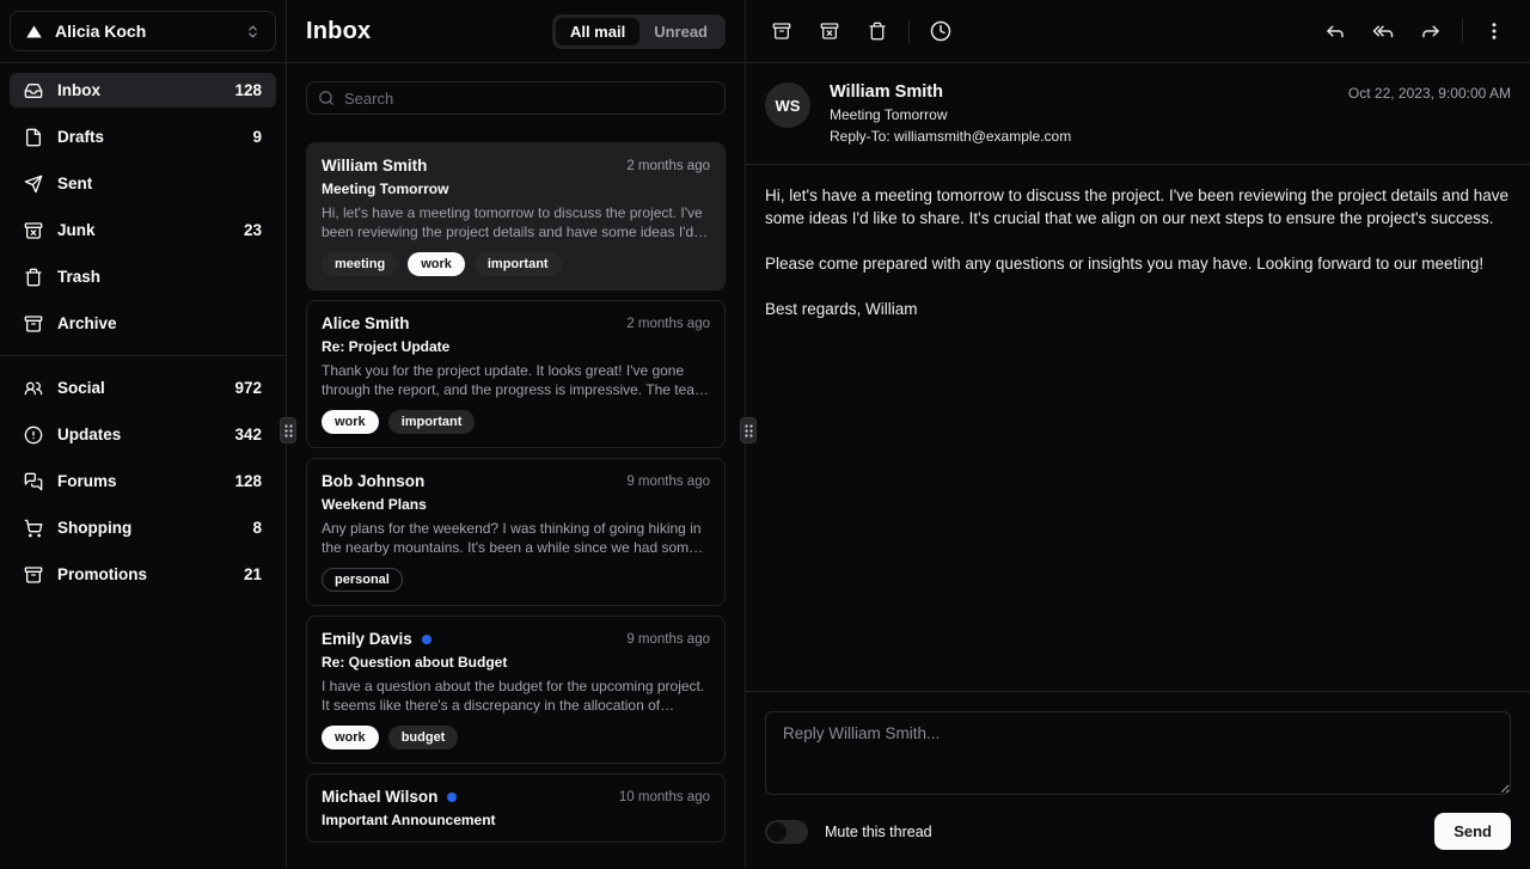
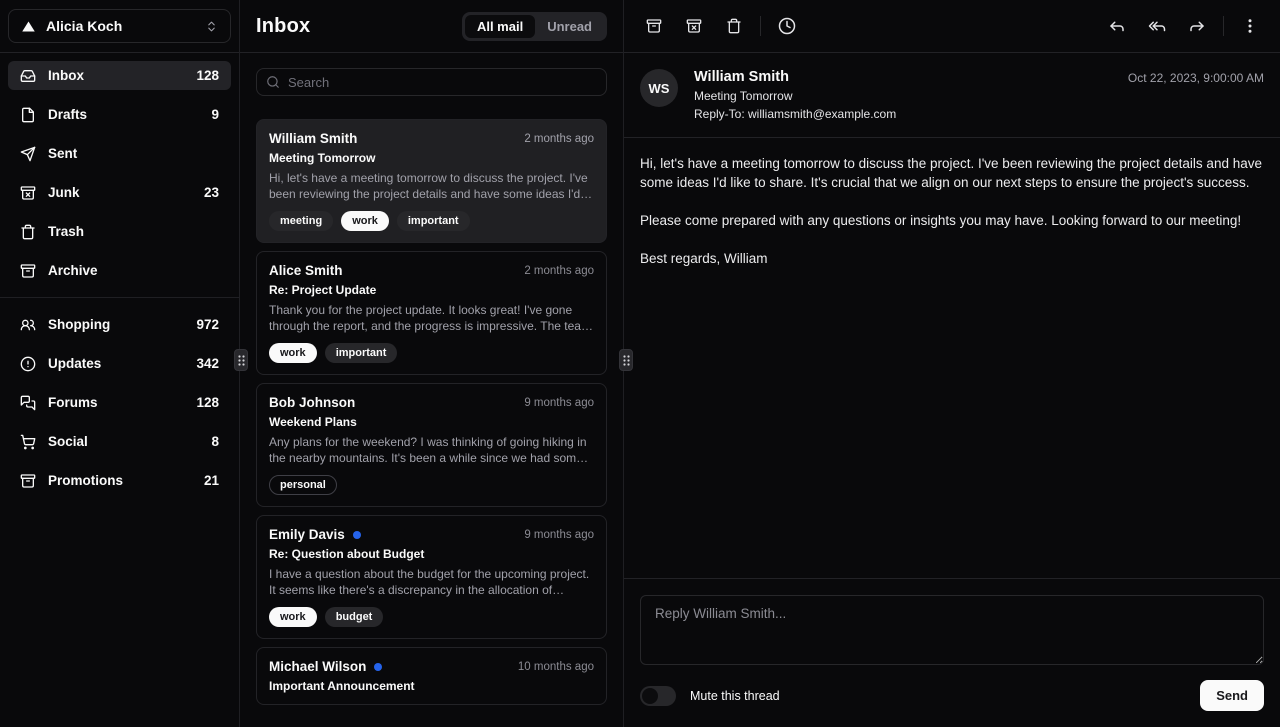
  Alicia Koch
  Inbox
  128
  Drafts
  9
  Sent
  Junk
  23
  Trash
  Archive
- Social
+ Shopping
  972
  Updates
  342
  Forums
  128
- Shopping
+ Social
  8
  Promotions
  21
  Inbox
  All mail
  Unread
  Search
  William Smith
  2 months ago
  Meeting Tomorrow
  meeting
  work
  important
  Alice Smith
  2 months ago
  Re: Project Update
  work
  important
  Bob Johnson
  9 months ago
  Weekend Plans
  Any plans for the weekend? I was thinking of going hiking in the nearby mountains. It's been a while since we had some
  personal
  Emily Davis
  9 months ago
  Re: Question about Budget
  I have a question about the budget for the upcoming project. It seems like there's a discrepancy in the allocation of
  work
  budget
  Michael Wilson
  10 months ago
  Important Announcement
  WS
  William Smith
  Meeting Tomorrow
  Reply-To: williamsmith@example.com
  Oct 22, 2023, 9:00:00 AM
  Hi, let's have a meeting tomorrow to discuss the project. I've been reviewing the project details and have some ideas I'd like to share. It's crucial that we align on our next steps to ensure the project's success.
  Please come prepared with any questions or insights you may have. Looking forward to our meeting!
  Best regards, William
  Reply William Smith...
  Mute this thread
  Send
